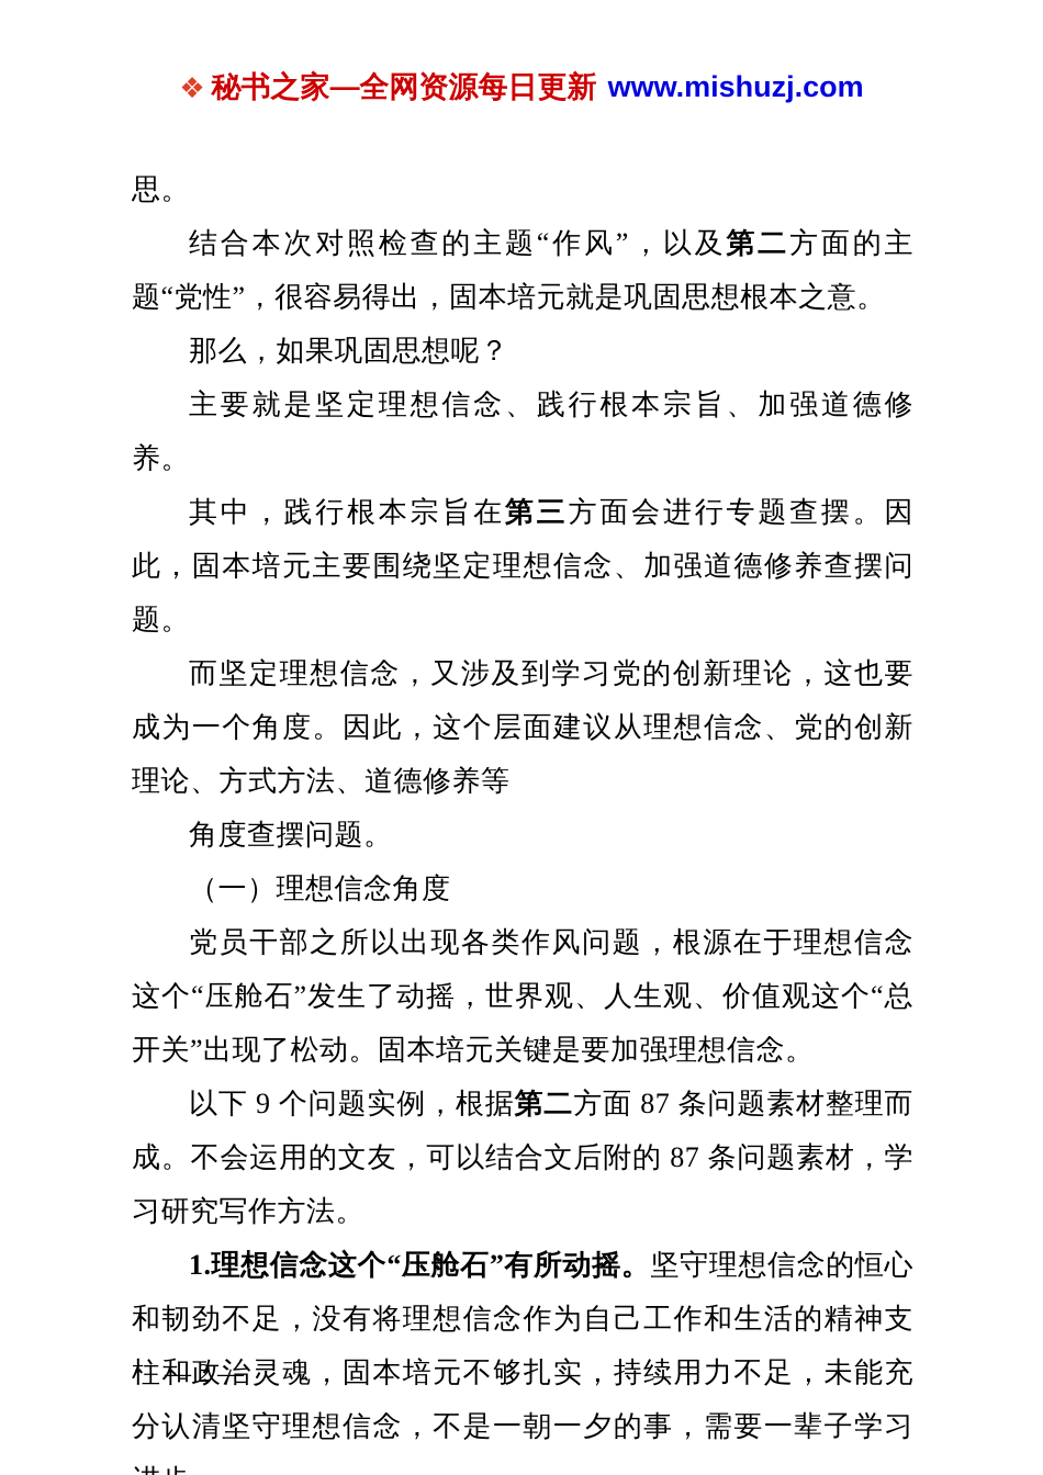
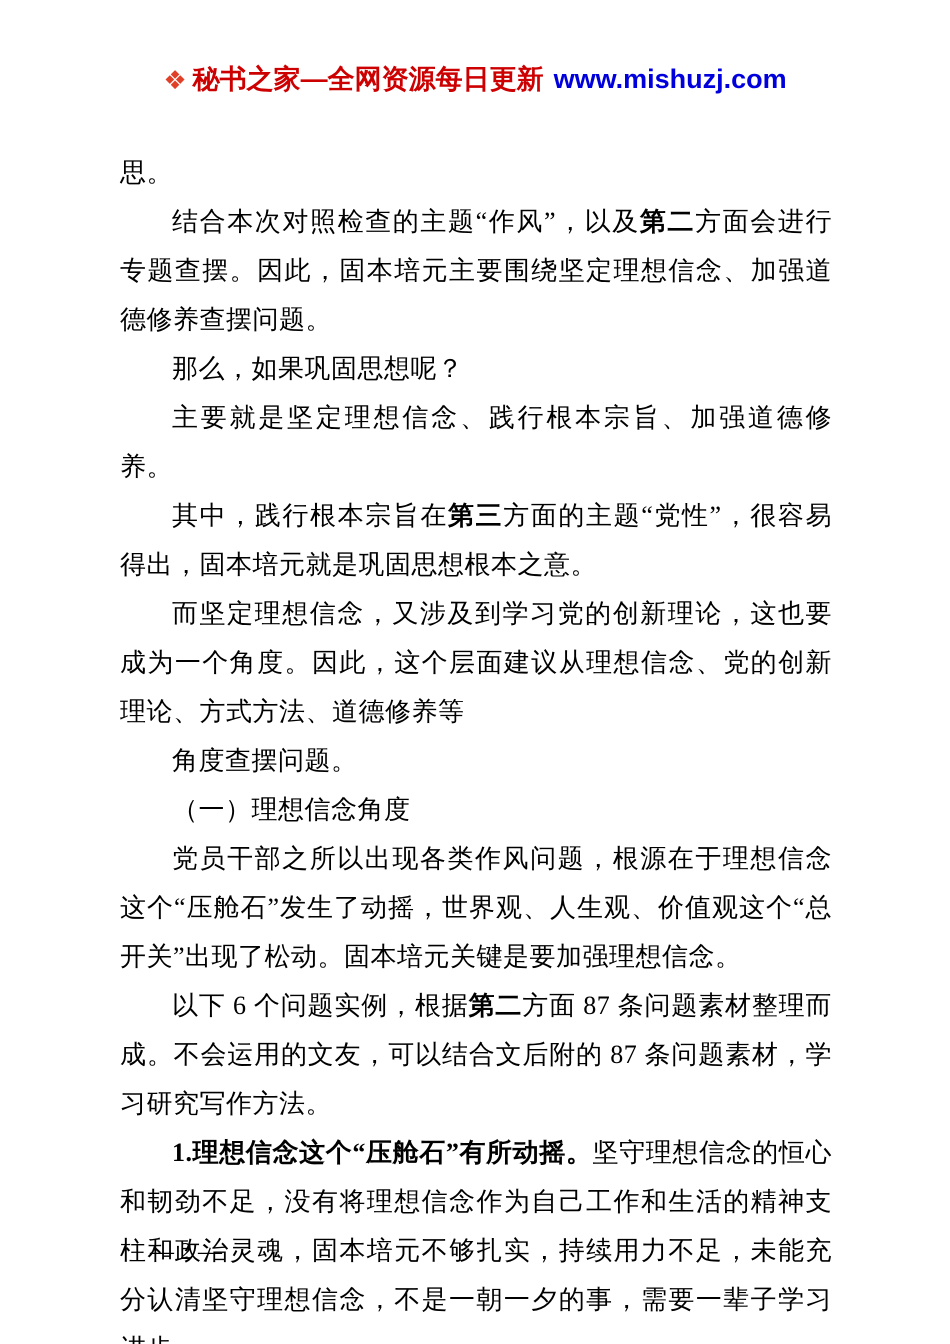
  ❖ 秘书之家—全网资源每日更新 www.mishuzj.com
  思。
- 结合本次对照检查的主题“作风”，以及第二方面的主题“党性”，很容易得出，固本培元就是巩固思想根本之意。
+ 结合本次对照检查的主题“作风”，以及第二方面会进行专题查摆。因此，固本培元主要围绕坚定理想信念、加强道德修养查摆问题。
  那么，如果巩固思想呢？
  主要就是坚定理想信念、践行根本宗旨、加强道德修养。
- 其中，践行根本宗旨在第三方面会进行专题查摆。因此，固本培元主要围绕坚定理想信念、加强道德修养查摆问题。
+ 其中，践行根本宗旨在第三方面的主题“党性”，很容易得出，固本培元就是巩固思想根本之意。
  而坚定理想信念，又涉及到学习党的创新理论，这也要成为一个角度。因此，这个层面建议从理想信念、党的创新理论、方式方法、道德修养等
  角度查摆问题。
  （一）理想信念角度
  党员干部之所以出现各类作风问题，根源在于理想信念这个“压舱石”发生了动摇，世界观、人生观、价值观这个“总开关”出现了松动。固本培元关键是要加强理想信念。
- 以下 9 个问题实例，根据第二方面 87 条问题素材整理而成。不会运用的文友，可以结合文后附的 87 条问题素材，学习研究写作方法。
+ 以下 6 个问题实例，根据第二方面 87 条问题素材整理而成。不会运用的文友，可以结合文后附的 87 条问题素材，学习研究写作方法。
  1.理想信念这个“压舱石”有所动摇。坚守理想信念的恒心和韧劲不足，没有将理想信念作为自己工作和生活的精神支柱和政治灵魂，固本培元不够扎实，持续用力不足，未能充分认清坚守理想信念，不是一朝一夕的事，需要一辈子学习
  — 2 —
